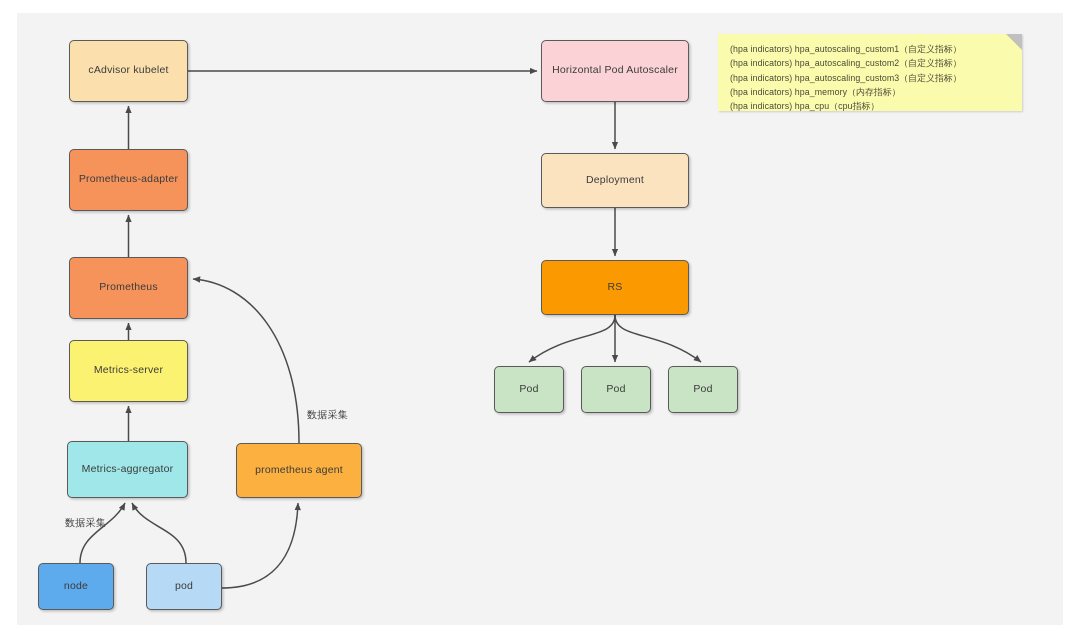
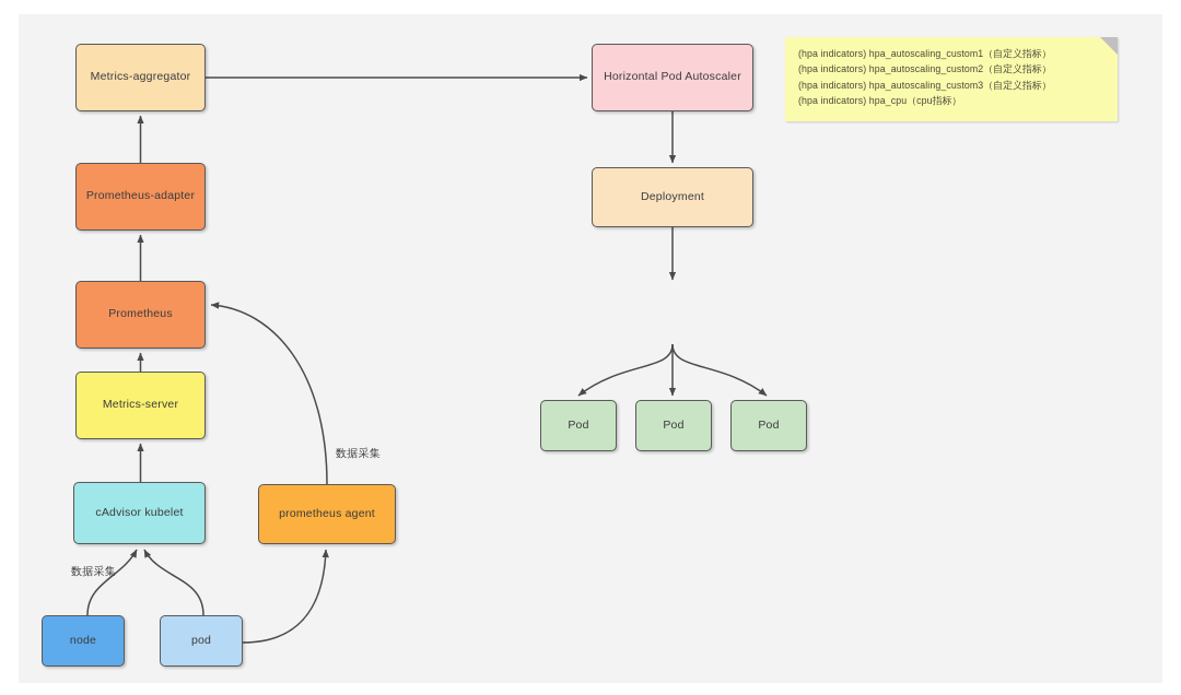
- cAdvisor kubelet
+ Metrics-aggregator
  Prometheus-adapter
  Prometheus
  Metrics-server
- Metrics-aggregator
+ cAdvisor kubelet
  prometheus agent
  node
  pod
  Horizontal Pod Autoscaler
  Deployment
- RS
  Pod
  Pod
  Pod
  数据采集
  数据采集
  (hpa indicators) hpa_autoscaling_custom1（自定义指标）
  (hpa indicators) hpa_autoscaling_custom2（自定义指标）
  (hpa indicators) hpa_autoscaling_custom3（自定义指标）
- (hpa indicators) hpa_memory（内存指标）
  (hpa indicators) hpa_cpu（cpu指标）
